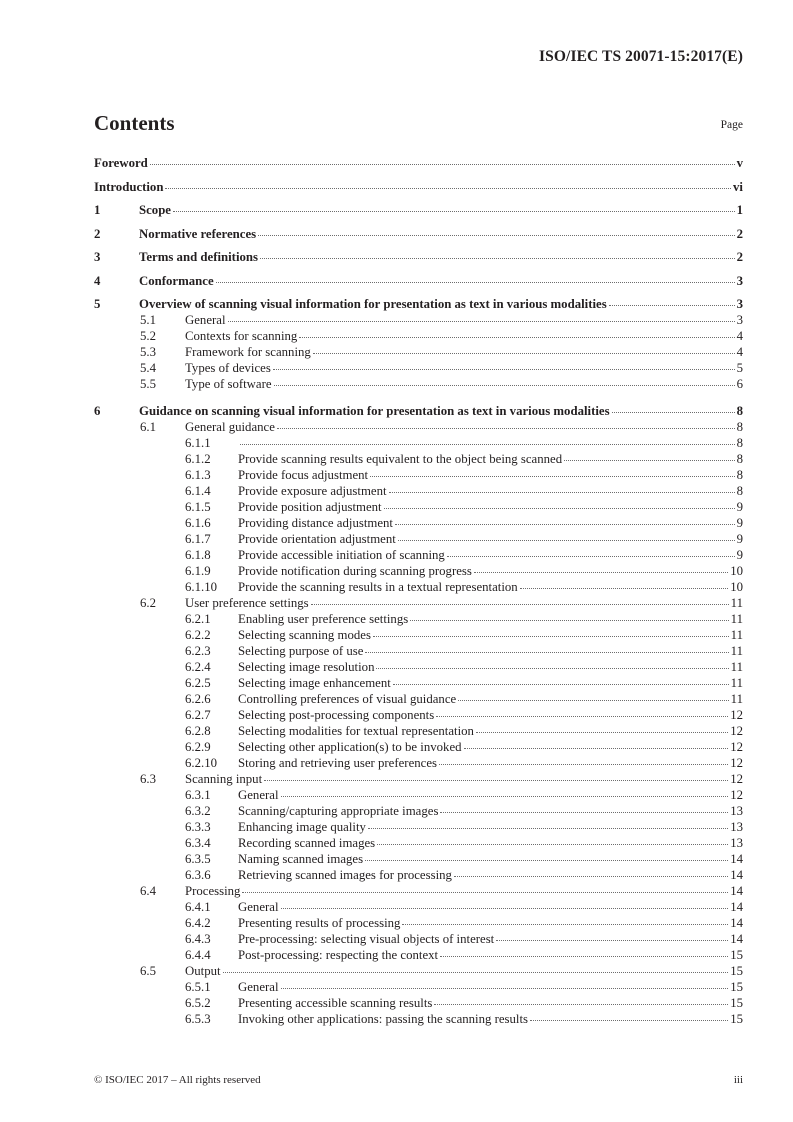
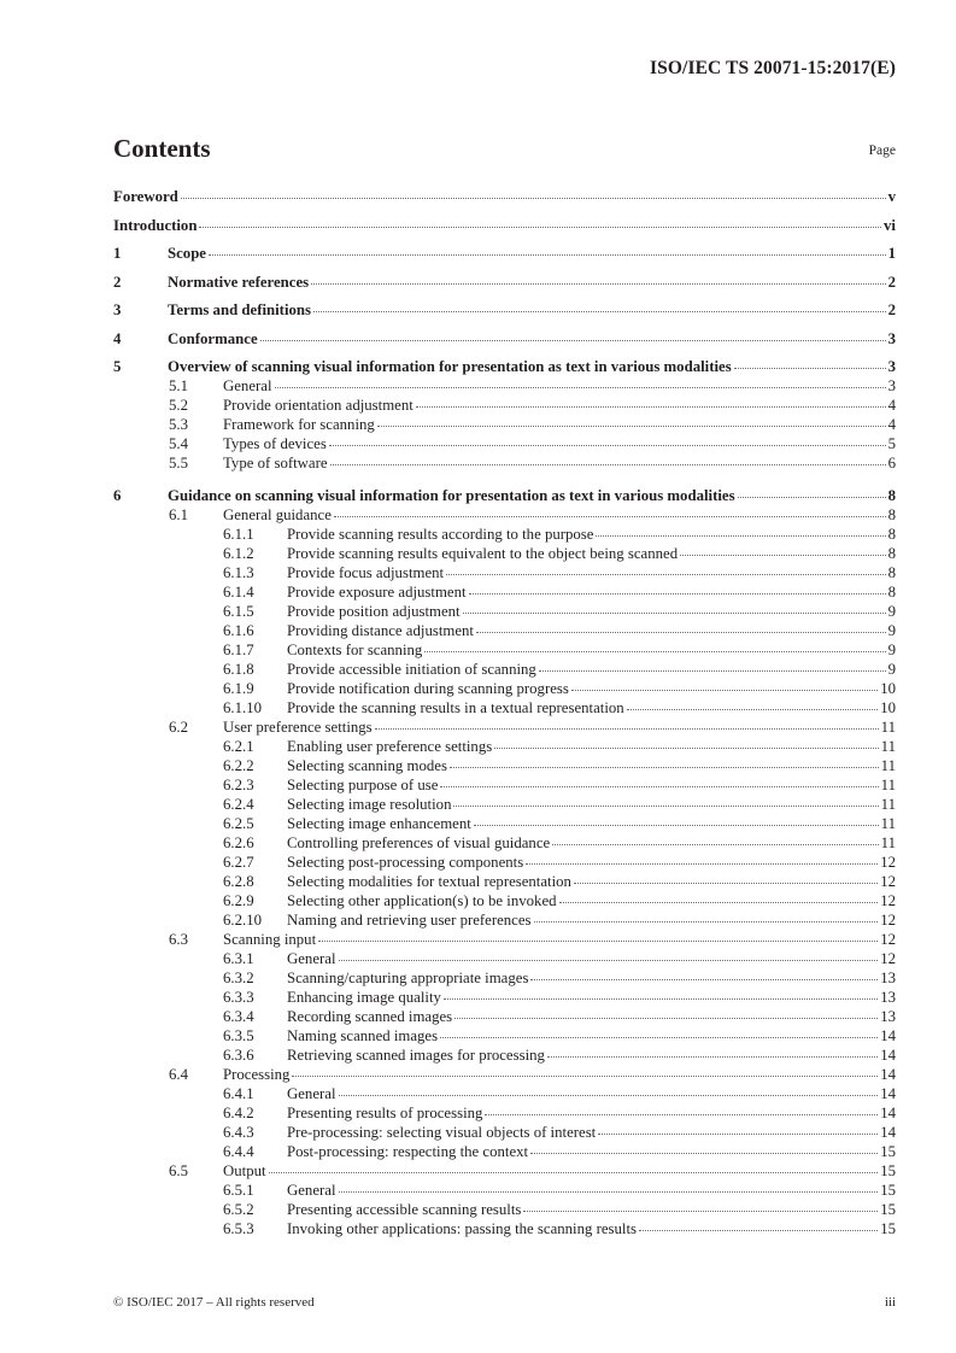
  ISO/IEC TS 20071-15:2017(E)
  Contents
  Page
  Foreword
  v
  Introduction
  vi
  1
  Scope
  1
  2
  Normative references
  2
  3
  Terms and definitions
  2
  4
  Conformance
  3
  5
  Overview of scanning visual information for presentation as text in various modalities
  3
  5.1
  General
  3
  5.2
- Contexts for scanning
+ Provide orientation adjustment
  4
  5.3
  Framework for scanning
  4
  5.4
  Types of devices
  5
  5.5
  Type of software
  6
  6
  Guidance on scanning visual information for presentation as text in various modalities
  8
  6.1
  General guidance
  8
  6.1.1
+ Provide scanning results according to the purpose
  8
  6.1.2
  Provide scanning results equivalent to the object being scanned
  8
  6.1.3
  Provide focus adjustment
  8
  6.1.4
  Provide exposure adjustment
  8
  6.1.5
  Provide position adjustment
  9
  6.1.6
  Providing distance adjustment
  9
  6.1.7
- Provide orientation adjustment
+ Contexts for scanning
  9
  6.1.8
  Provide accessible initiation of scanning
  9
  6.1.9
  Provide notification during scanning progress
  10
  6.1.10
  Provide the scanning results in a textual representation
  10
  6.2
  User preference settings
  11
  6.2.1
  Enabling user preference settings
  11
  6.2.2
  Selecting scanning modes
  11
  6.2.3
  Selecting purpose of use
  11
  6.2.4
  Selecting image resolution
  11
  6.2.5
  Selecting image enhancement
  11
  6.2.6
  Controlling preferences of visual guidance
  11
  6.2.7
  Selecting post-processing components
  12
  6.2.8
  Selecting modalities for textual representation
  12
  6.2.9
  Selecting other application(s) to be invoked
  12
  6.2.10
- Storing and retrieving user preferences
+ Naming and retrieving user preferences
  12
  6.3
  Scanning input
  12
  6.3.1
  General
  12
  6.3.2
  Scanning/capturing appropriate images
  13
  6.3.3
  Enhancing image quality
  13
  6.3.4
  Recording scanned images
  13
  6.3.5
  Naming scanned images
  14
  6.3.6
  Retrieving scanned images for processing
  14
  6.4
  Processing
  14
  6.4.1
  General
  14
  6.4.2
  Presenting results of processing
  14
  6.4.3
  Pre-processing: selecting visual objects of interest
  14
  6.4.4
  Post-processing: respecting the context
  15
  6.5
  Output
  15
  6.5.1
  General
  15
  6.5.2
  Presenting accessible scanning results
  15
  6.5.3
  Invoking other applications: passing the scanning results
  15
  © ISO/IEC 2017 – All rights reserved
  iii
